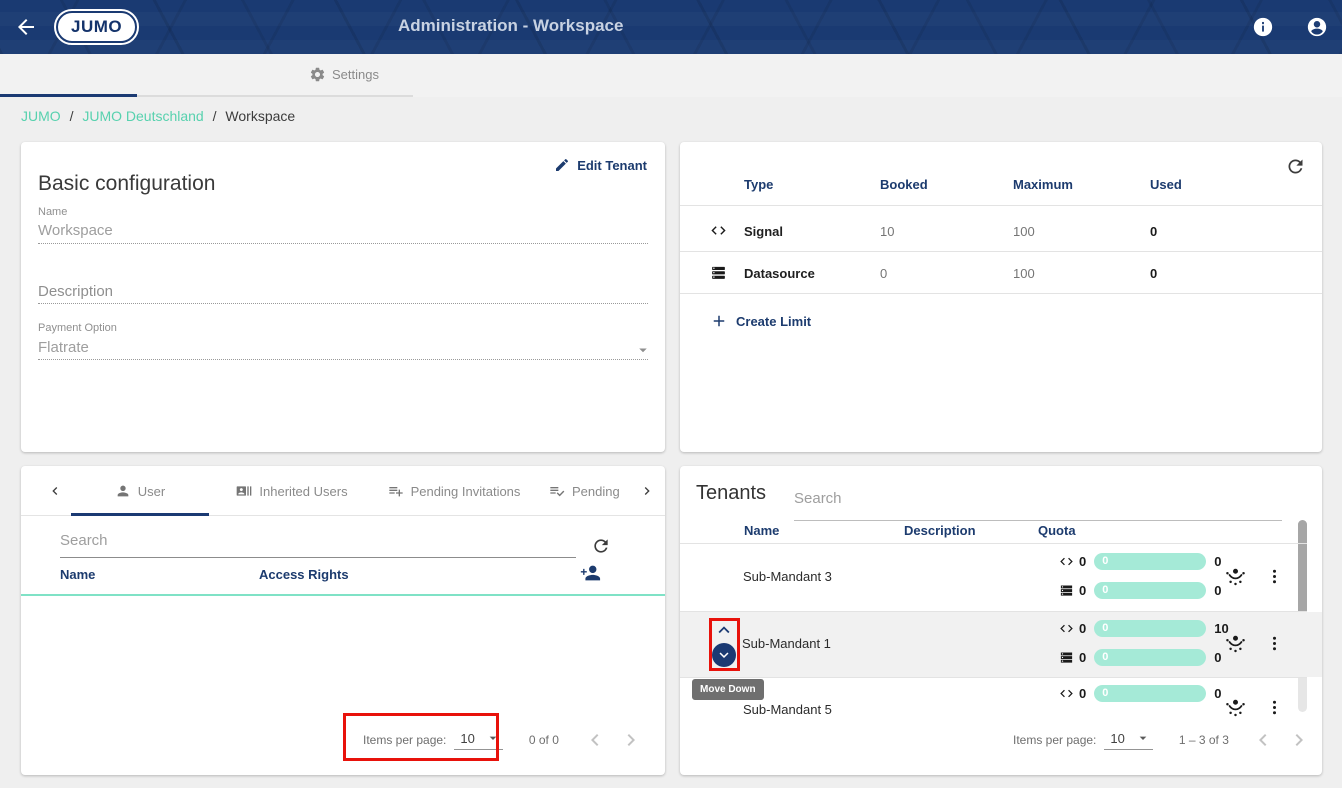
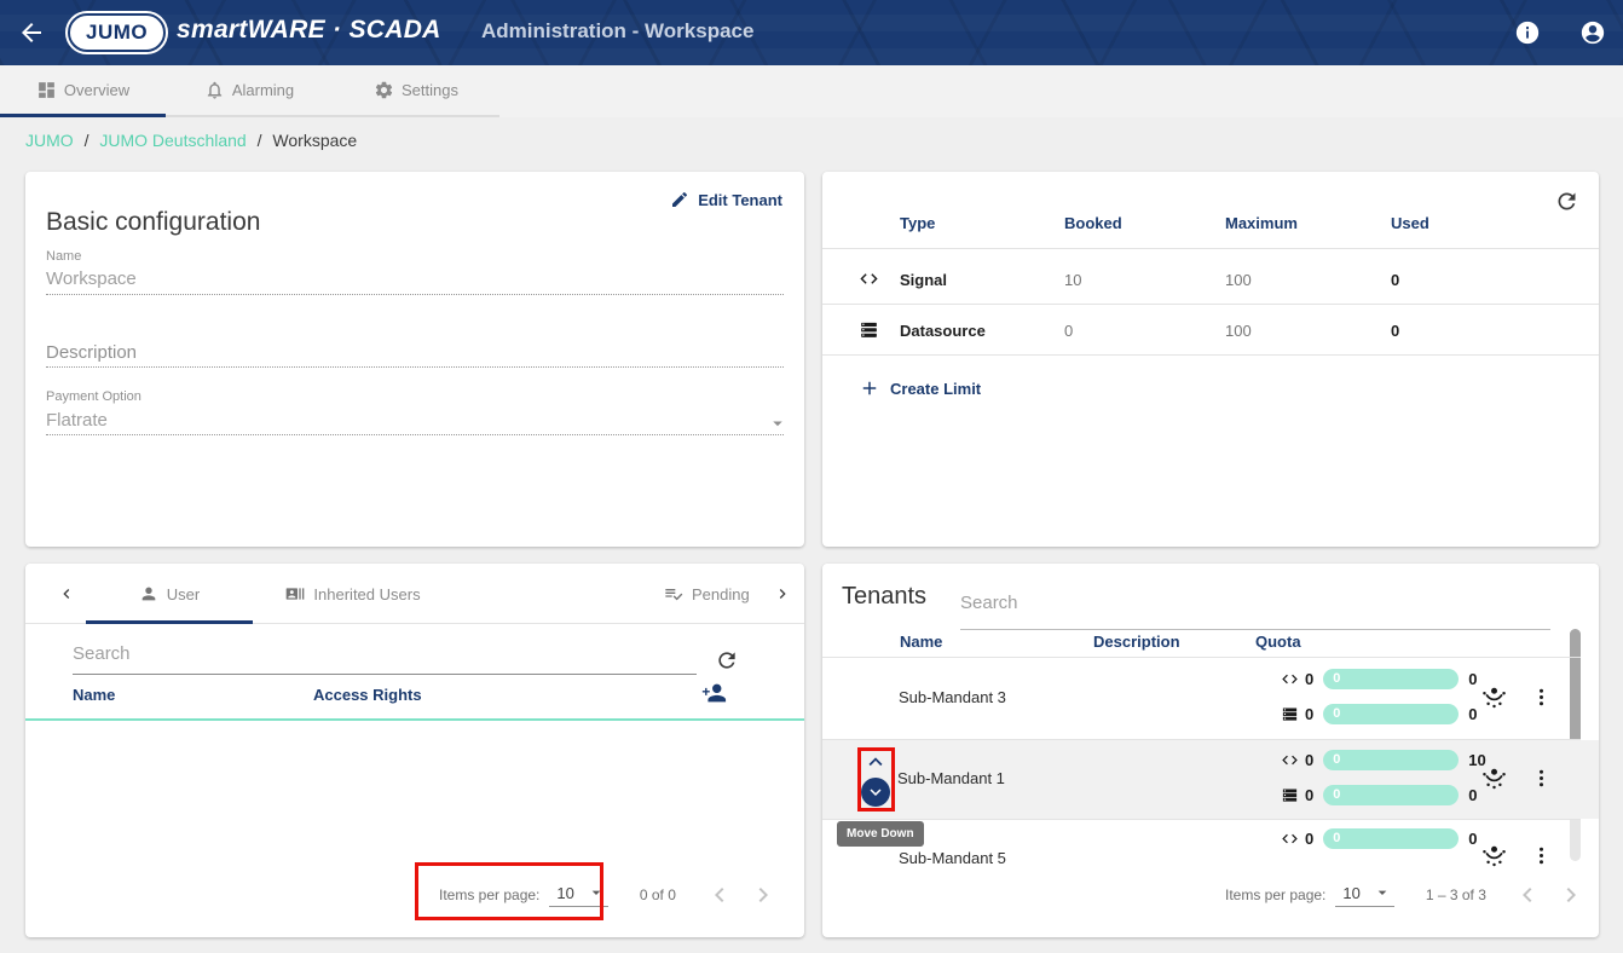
  JUMO
+ smartWARE · SCADA
  Administration - Workspace
+ Overview
+ Alarming
  Settings
  JUMO / JUMO Deutschland / Workspace
  Edit Tenant
  Basic configuration
  Name
  Workspace
  Description
  Payment Option
  Flatrate
  Type
  Booked
  Maximum
  Used
  Signal
  10
  100
  0
  Datasource
  0
  100
  0
  Create Limit
  User
  Inherited Users
- Pending Invitations
  Pending
  Search
  Name
  Access Rights
  Items per page:
  10
  0 of 0
  Tenants
  Search
  Name
  Description
  Quota
  Sub-Mandant 3
  0
  0
  0
  0
  0
  0
  Sub-Mandant 1
  0
  0
  10
  0
  0
  0
  Move Down
  Sub-Mandant 5
  0
  0
  0
  Items per page:
  10
  1 – 3 of 3
